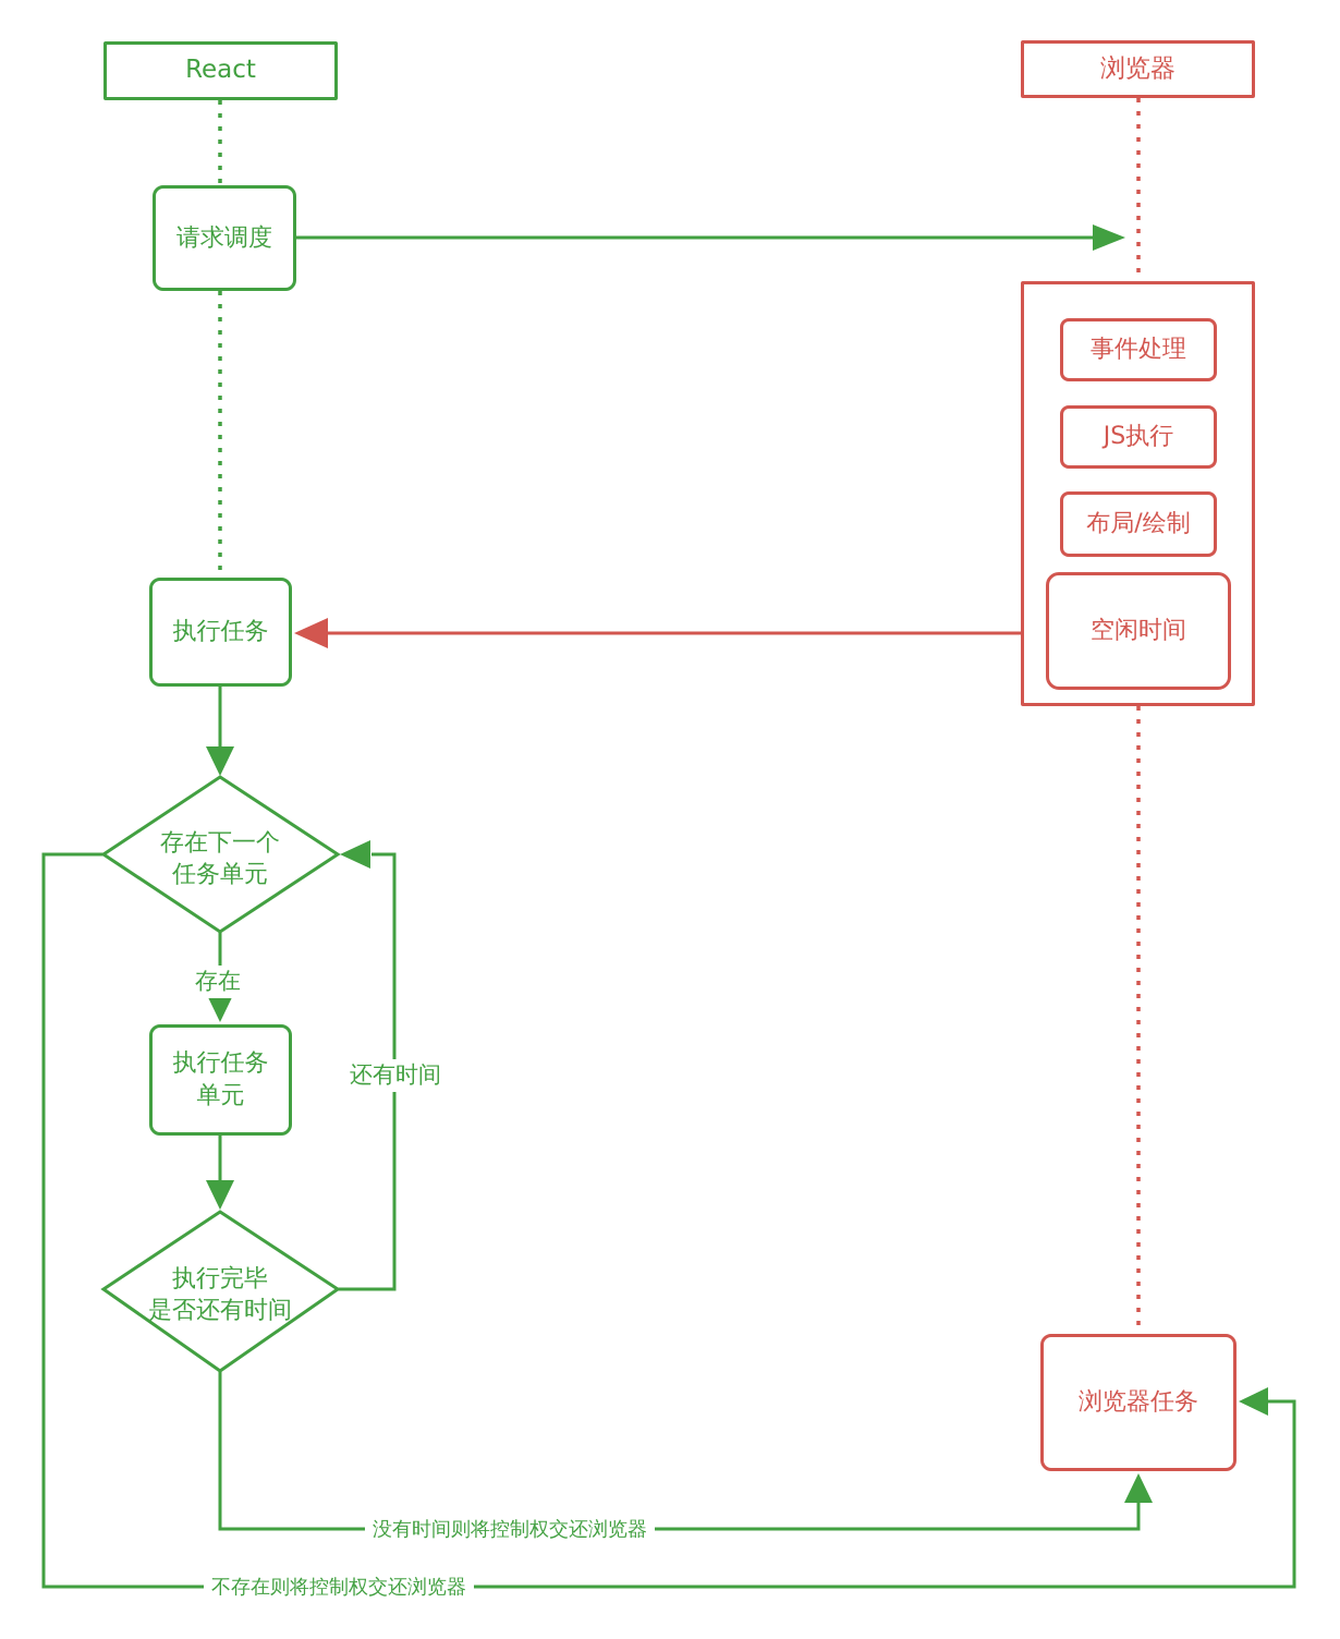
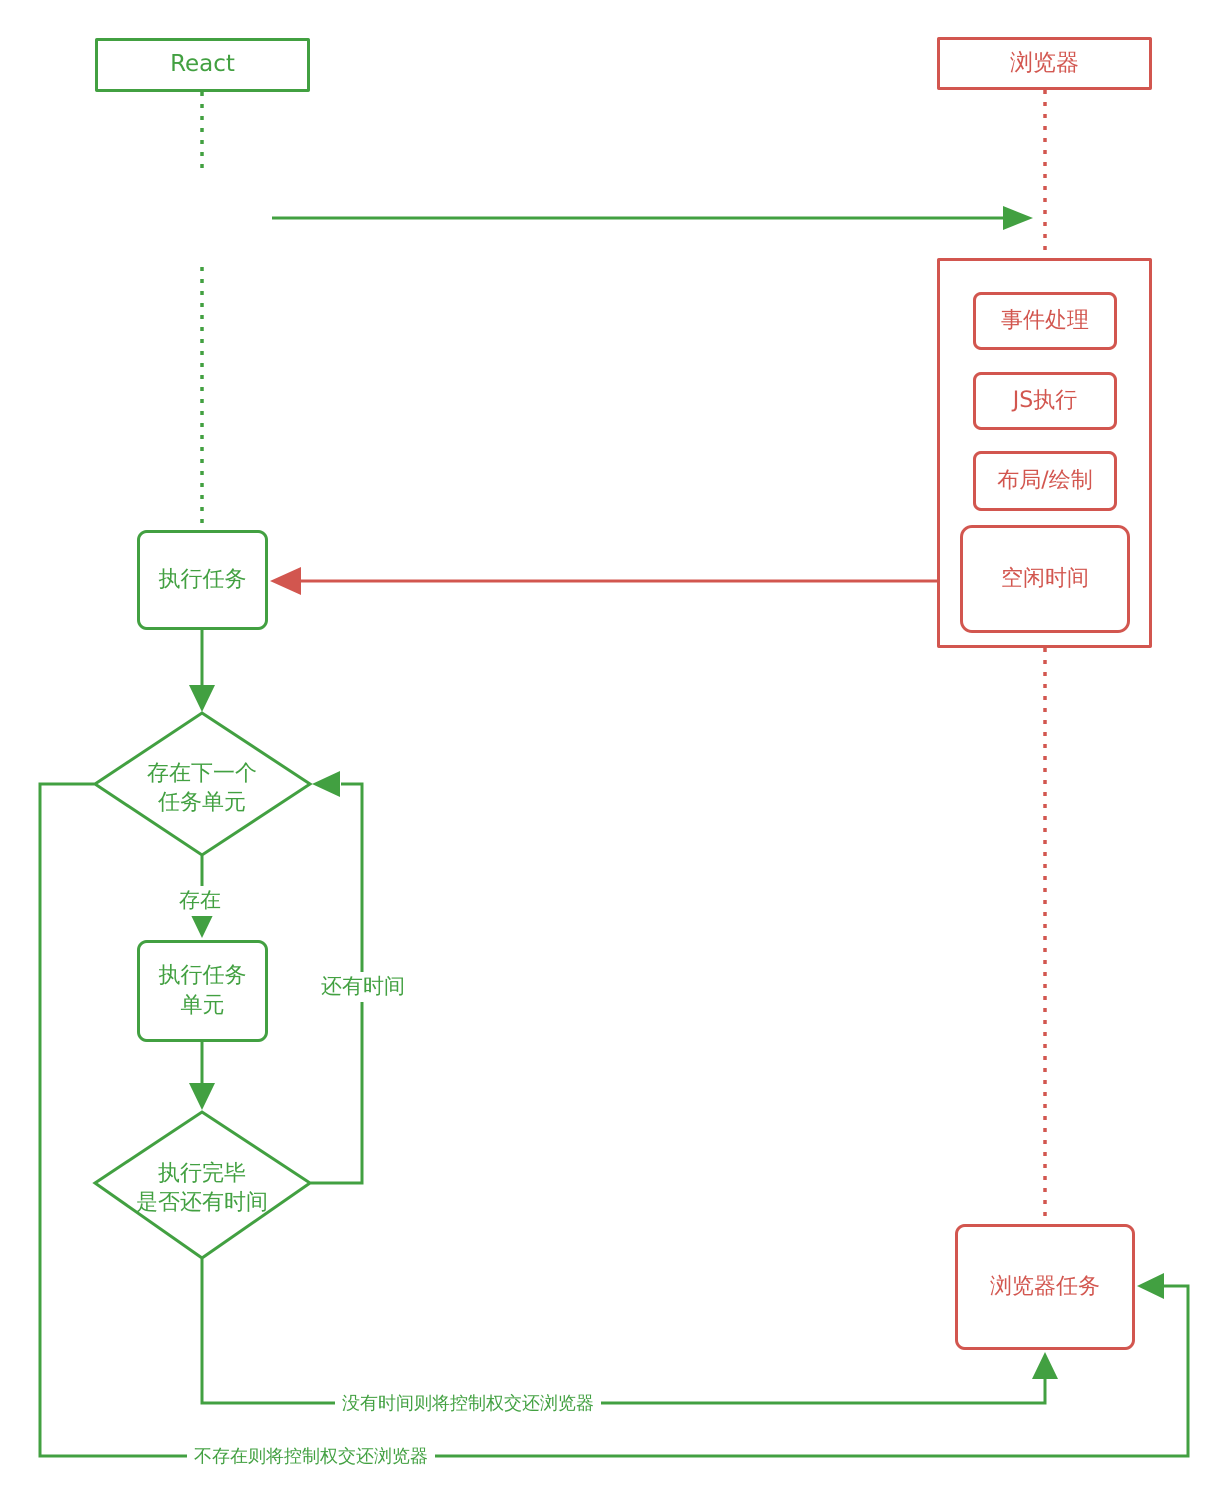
  React
  浏览器
- 请求调度
  事件处理
  JS执行
  布局/绘制
  空闲时间
  执行任务
  存在下一个
  任务单元
  执行任务
  单元
  执行完毕
  是否还有时间
  浏览器任务
  存在
  还有时间
  没有时间则将控制权交还浏览器
  不存在则将控制权交还浏览器
